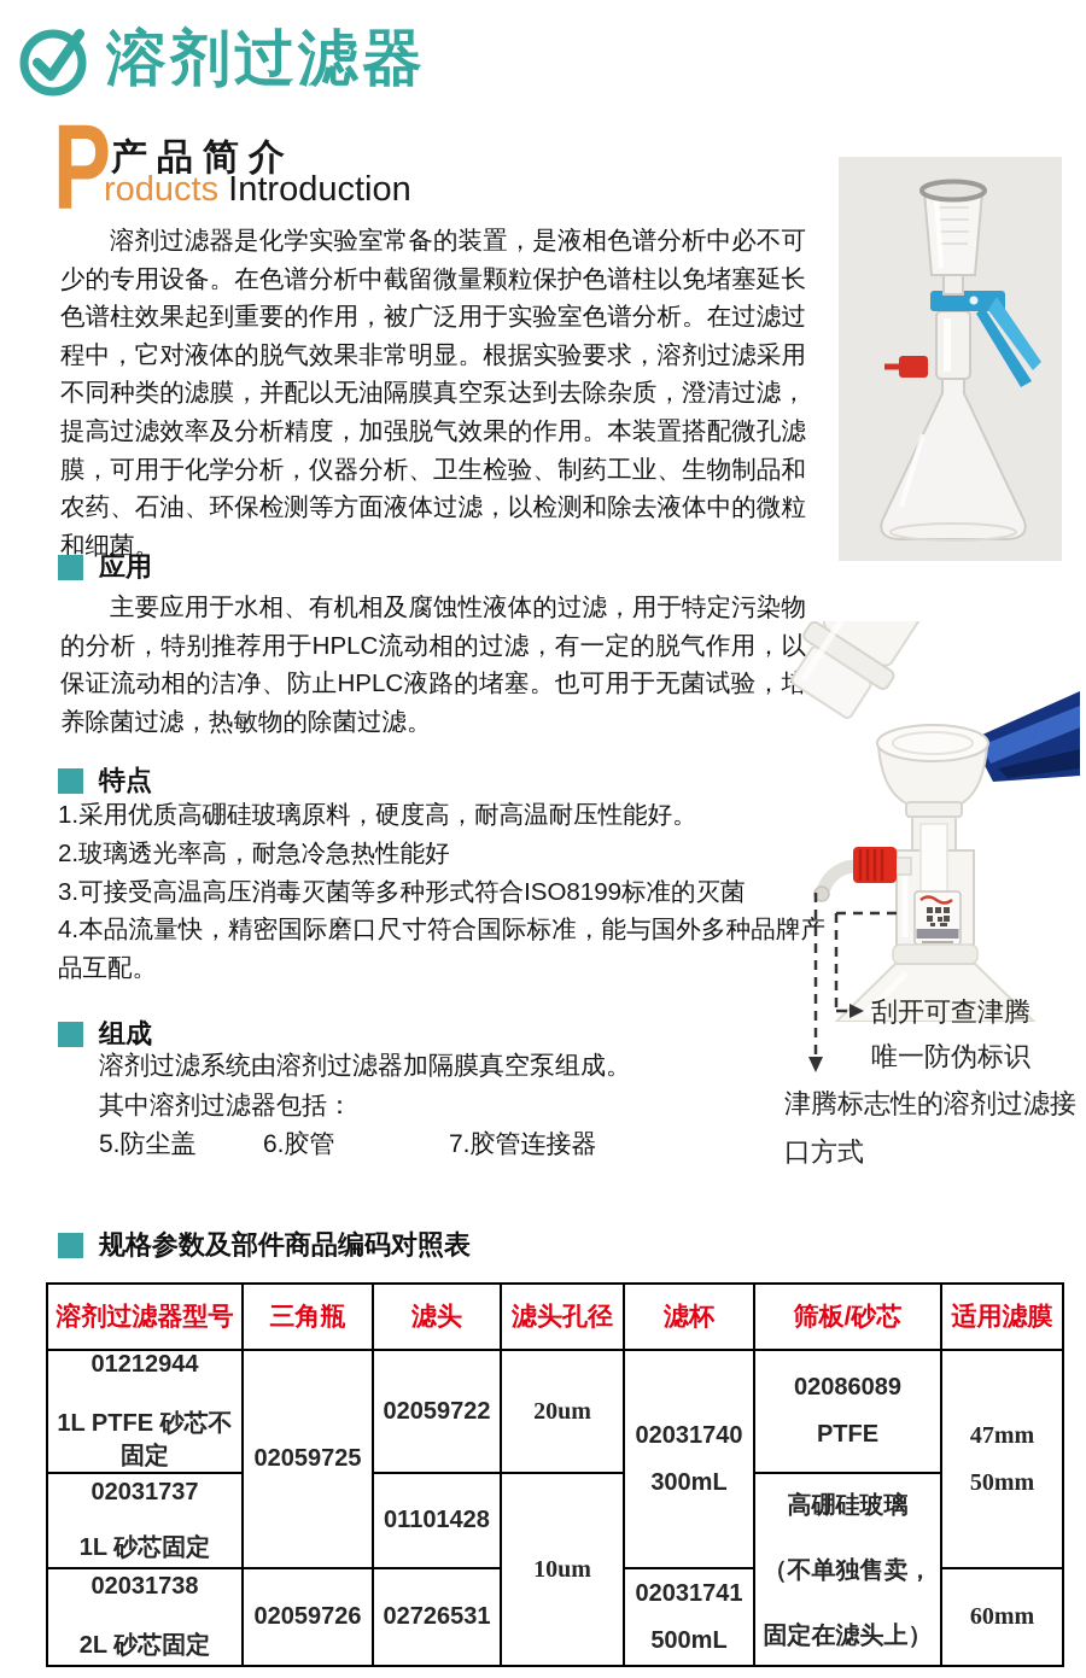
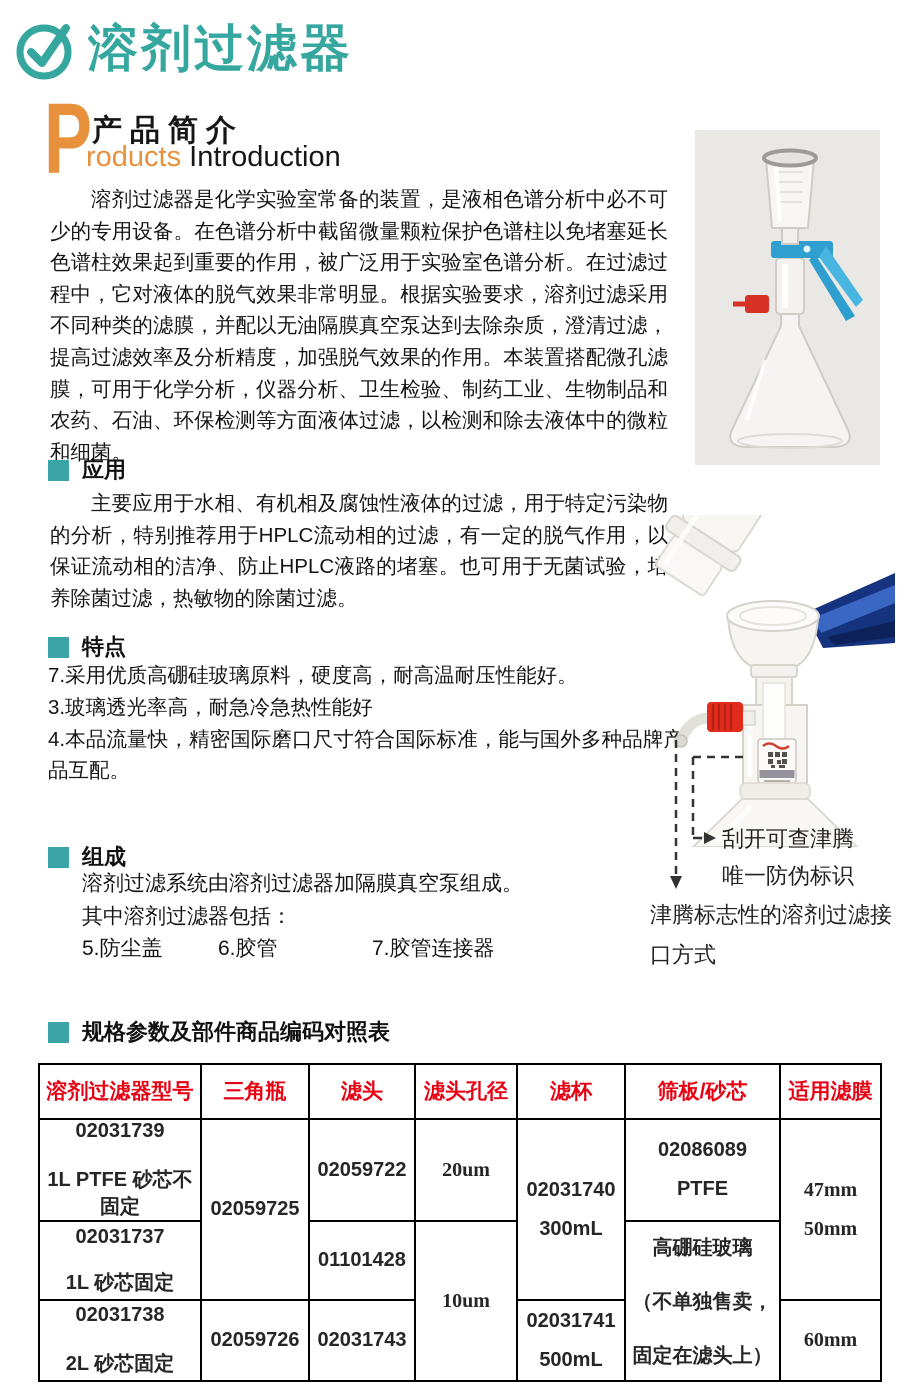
  溶剂过滤器
  P
  产品简介
  roducts Introduction
  溶剂过滤器是化学实验室常备的装置，是液相色谱分析中必不可少的专用设备。在色谱分析中截留微量颗粒保护色谱柱以免堵塞延长色谱柱效果起到重要的作用，被广泛用于实验室色谱分析。在过滤过程中，它对液体的脱气效果非常明显。根据实验要求，溶剂过滤采用不同种类的滤膜，并配以无油隔膜真空泵达到去除杂质，澄清过滤，提高过滤效率及分析精度，加强脱气效果的作用。本装置搭配微孔滤膜，可用于化学分析，仪器分析、卫生检验、制药工业、生物制品和农药、石油、环保检测等方面液体过滤，以检测和除去液体中的微粒和细菌。
  应用
  主要应用于水相、有机相及腐蚀性液体的过滤，用于特定污染物的分析，特别推荐用于HPLC流动相的过滤，有一定的脱气作用，以保证流动相的洁净、防止HPLC液路的堵塞。也可用于无菌试验，养除菌过滤，热敏物的除菌过滤。
  特点
- 1.采用优质高硼硅玻璃原料，硬度高，耐高温耐压性能好。
+ 7.采用优质高硼硅玻璃原料，硬度高，耐高温耐压性能好。
- 2.玻璃透光率高，耐急冷急热性能好
+ 3.玻璃透光率高，耐急冷急热性能好
- 3.可接受高温高压消毒灭菌等多种形式符合ISO8199标准的灭菌
  4.本品流量快，精密国际磨口尺寸符合国际标准，能与国外多种品牌产品互配。
  组成
  溶剂过滤系统由溶剂过滤器加隔膜真空泵组成。
  其中溶剂过滤器包括：
  5.防尘盖 6.胶管 7.胶管连接器
  刮开可查津腾
  唯一防伪标识
  津腾标志性的溶剂过滤接口方式
  规格参数及部件商品编码对照表
  溶剂过滤器型号	三角瓶	滤头	滤头孔径	滤杯	筛板/砂芯	适用滤膜
- 01212944 1L PTFE 砂芯不固定	02059725	02059722	20um	02031740 300mL	02086089 PTFE	47mm 50mm
+ 02031739 1L PTFE 砂芯不固定	02059725	02059722	20um	02031740 300mL	02086089 PTFE	47mm 50mm
  02031737 1L 砂芯固定	01101428	10um	高硼硅玻璃 （不单独售卖， 固定在滤头上）
- 02031738 2L 砂芯固定	02059726	02726531	02031741 500mL	60mm
+ 02031738 2L 砂芯固定	02059726	02031743	02031741 500mL	60mm
